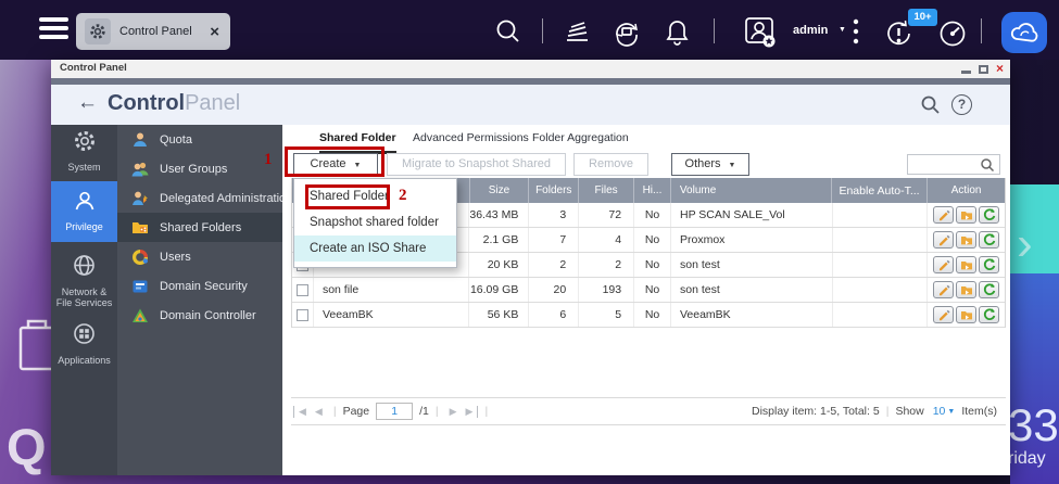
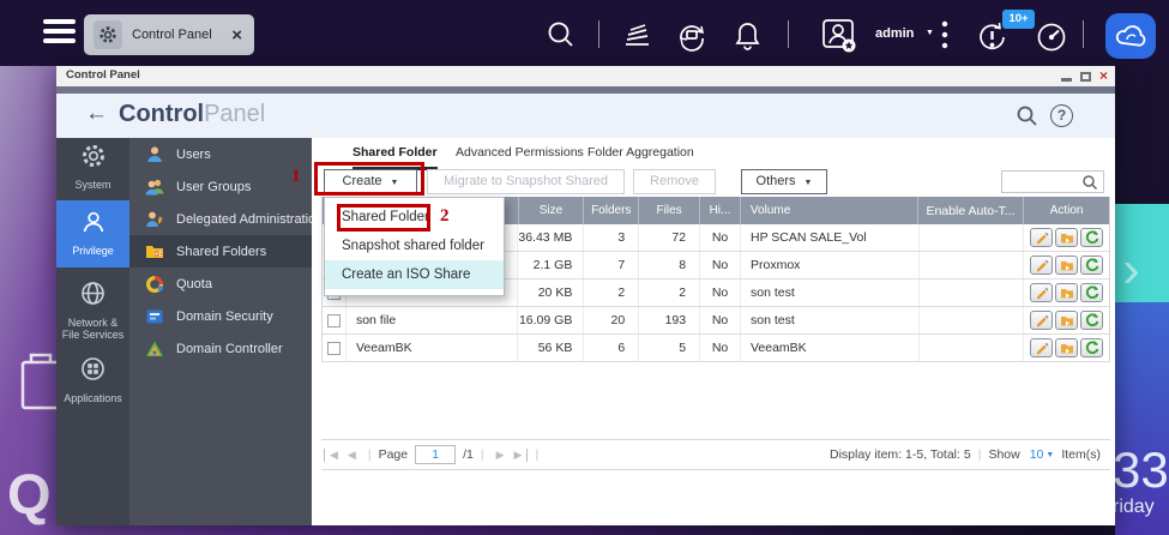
  Q
  ›
  33
  riday
  Control Panel
  ×
  admin
  10+
  Control Panel
  ×
  ←
  ControlPanel
  ?
  System
  Privilege
  Network & File Services
  Applications
- Quota
+ Users
  User Groups
  Delegated Administrati
  Shared Folders
- Users
+ Quota
  Domain Security
  Domain Controller
  Shared Folder
  Advanced Permissions
  Folder Aggregation
  Create
  Migrate to Snapshot Shared
  Remove
  Others
  Size
  Folders
  Files
  Hi...
  Volume
  Enable Auto-T...
  Action
  36.43 MB
  3
  72
  No
  HP SCAN SALE_Vol
  2.1 GB
  7
- 4
+ 8
  No
  Proxmox
  20 KB
  2
  2
  No
  son test
  son file
  16.09 GB
  20
  193
  No
  son test
  VeeamBK
  56 KB
  6
  5
  No
  VeeamBK
  ◀
  ◀
  |
  Page
  1
  /1
  |
  ▶
  ▶
  |
  Display item: 1-5, Total: 5
  |
  Show
  10
  Item(s)
  Shared Folder
  Snapshot shared folder
  Create an ISO Share
  1
  2
